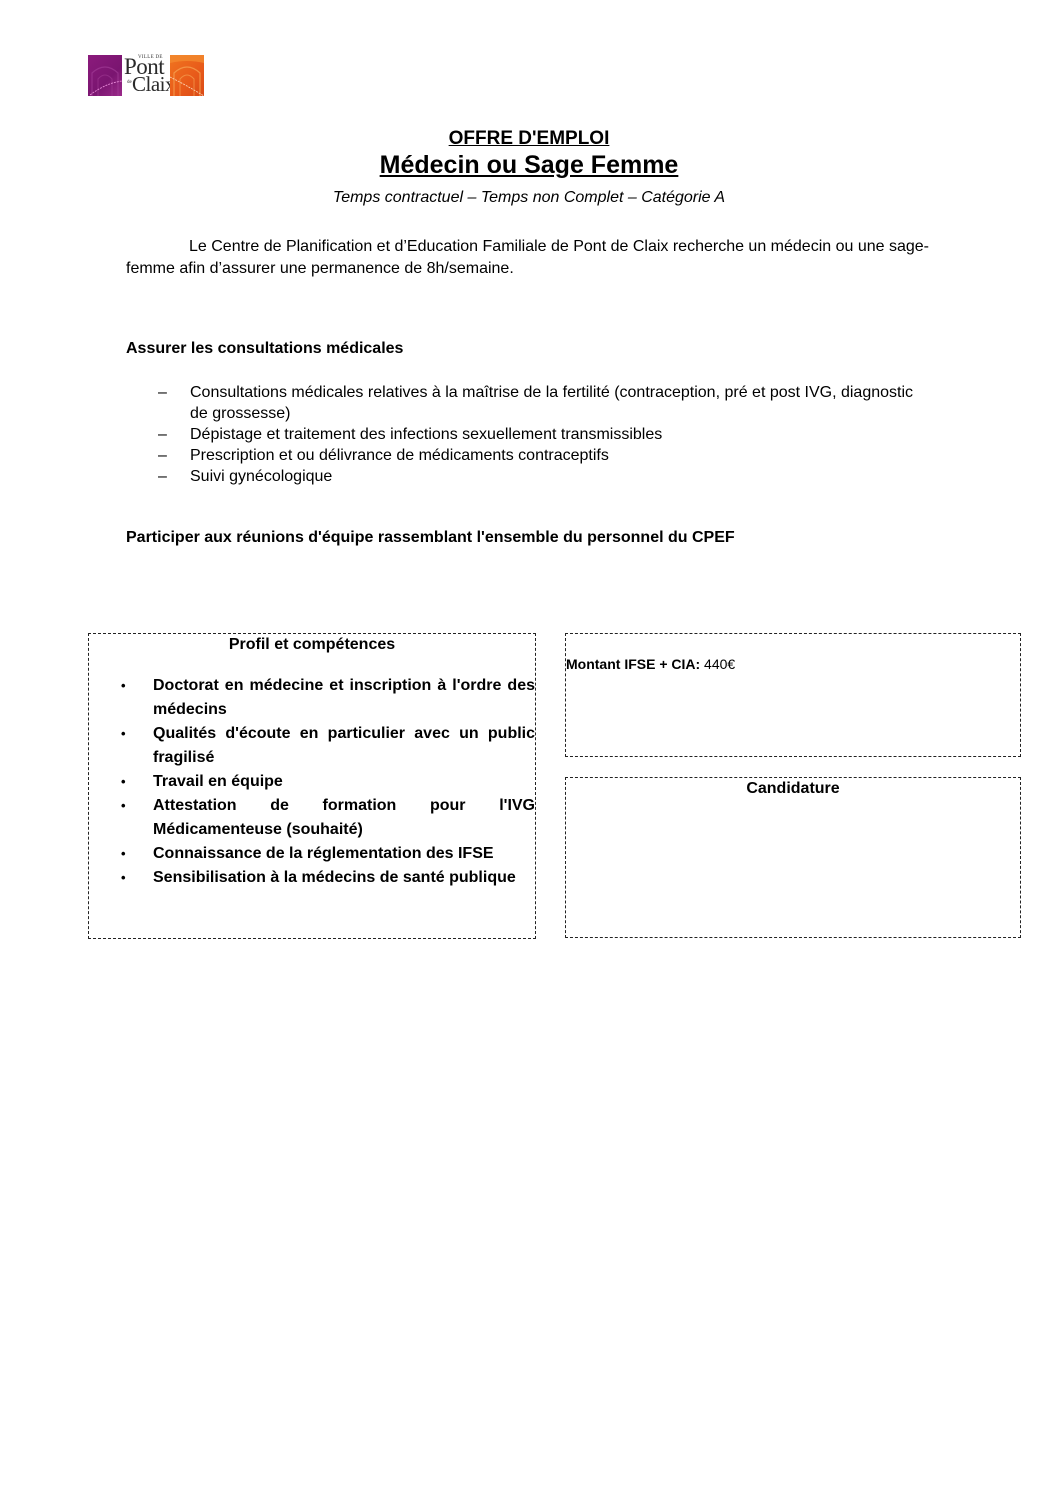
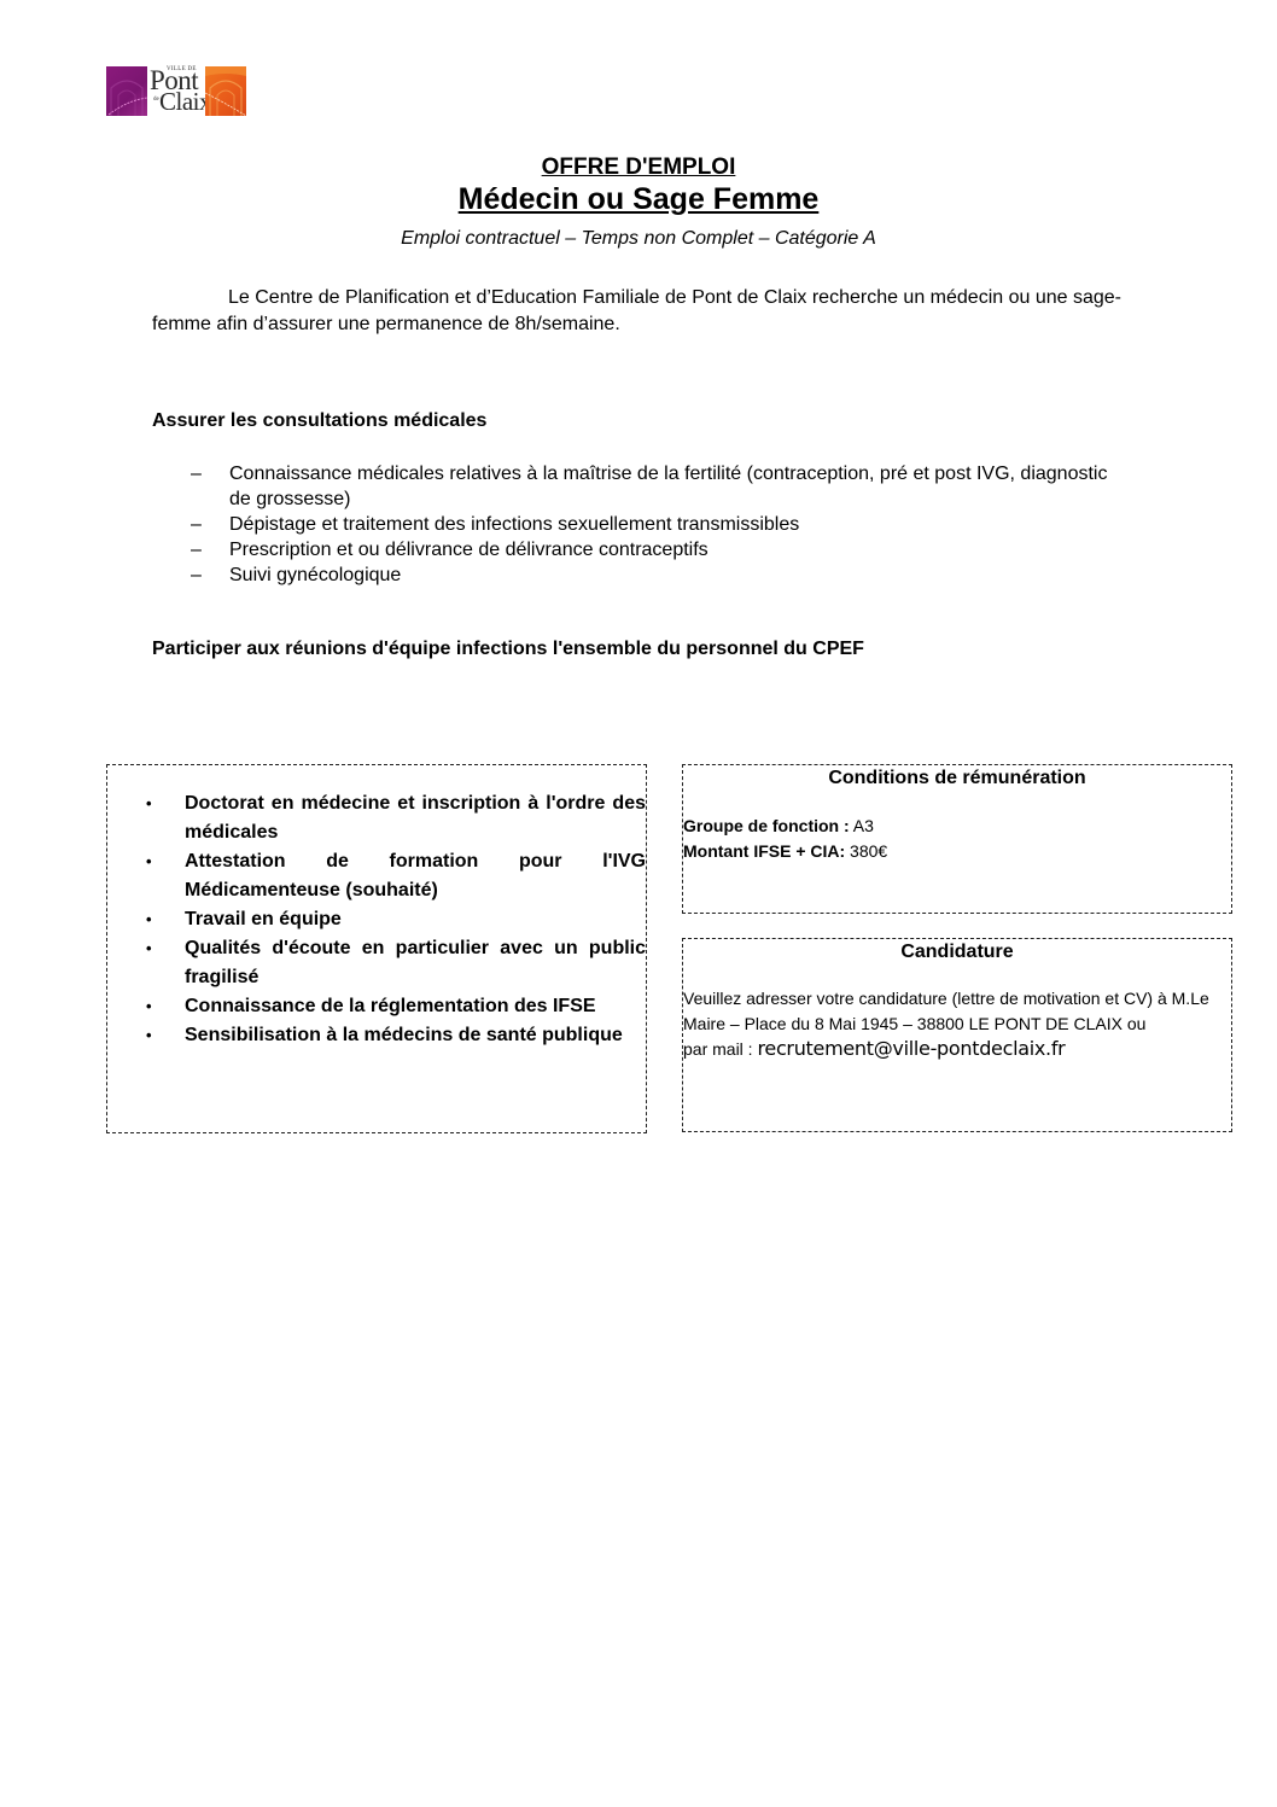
  Pont
  Clai
  OFFRE D'EMPLOI
  Médecin ou Sage Femme
- Temps contractuel – Temps non Complet – Catégorie A
+ Emploi contractuel – Temps non Complet – Catégorie A
  Le Centre de Planification et d’Education Familiale de Pont de Claix recherche un médecin ou une sage-femme afin d’assurer une permanence de 8h/semaine.
  Assurer les consultations médicales
  –
- Consultations médicales relatives à la maîtrise de la fertilité (contraception, pré et post IVG, diagnostic de grossesse)
+ Connaissance médicales relatives à la maîtrise de la fertilité (contraception, pré et post IVG, diagnostic de grossesse)
  –
  Dépistage et traitement des infections sexuellement transmissibles
  –
- Prescription et ou délivrance de médicaments contraceptifs
+ Prescription et ou délivrance de délivrance contraceptifs
  –
  Suivi gynécologique
- Participer aux réunions d'équipe rassemblant l'ensemble du personnel du CPEF
+ Participer aux réunions d'équipe infections l'ensemble du personnel du CPEF
- Profil et compétences
  •
- Doctorat en médecine et inscription à l'ordre des médecins
+ Doctorat en médecine et inscription à l'ordre des médicales
  •
- Qualités d'écoute en particulier avec un public fragilisé
+ Attestation de formation pour l'IVG Médicamenteuse (souhaité)
  •
  Travail en équipe
  •
- Attestation de formation pour l'IVG Médicamenteuse (souhaité)
+ Qualités d'écoute en particulier avec un public fragilisé
  •
  Connaissance de la réglementation des IFSE
  •
  Sensibilisation à la médecins de santé publique
+ Conditions de rémunération
+ Groupe de fonction : A3
- Montant IFSE + CIA: 440€
+ Montant IFSE + CIA: 380€
  Candidature
+ Veuillez adresser votre candidature (lettre de motivation et CV) à M.Le Maire – Place du 8 Mai 1945 – 38800 LE PONT DE CLAIX ou
+ par mail : recrutement@ville-pontdeclaix.fr
